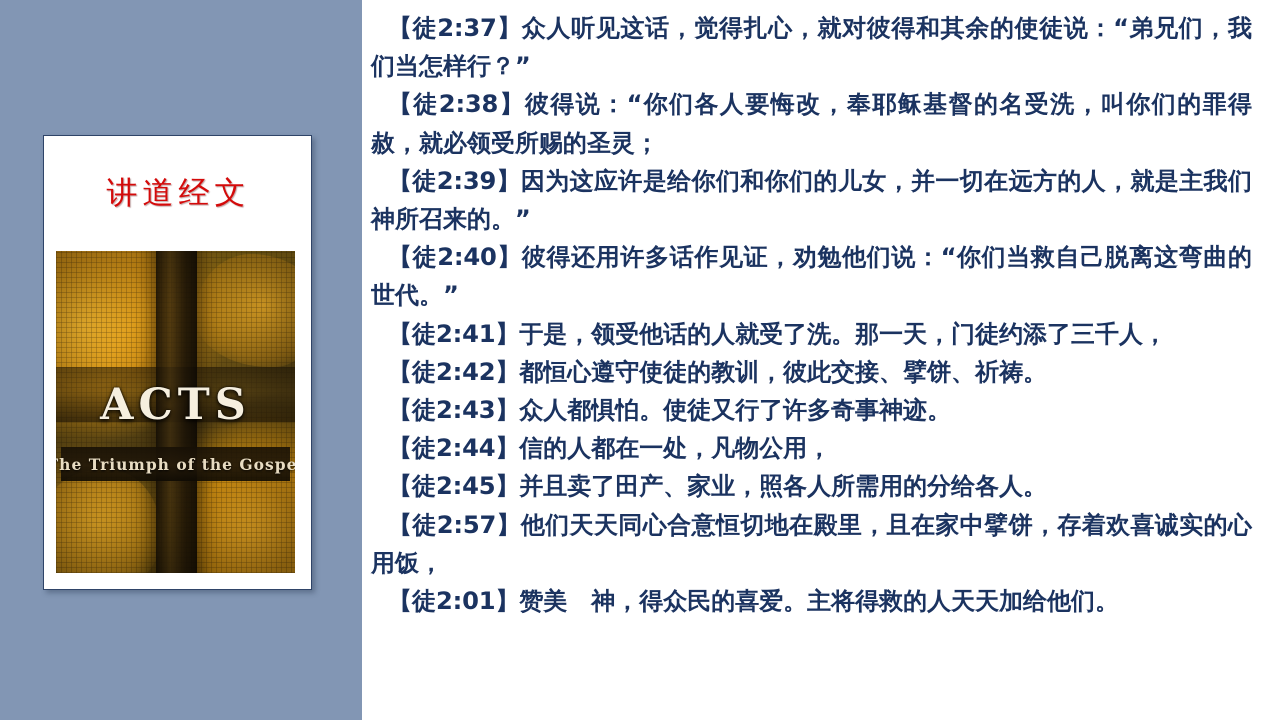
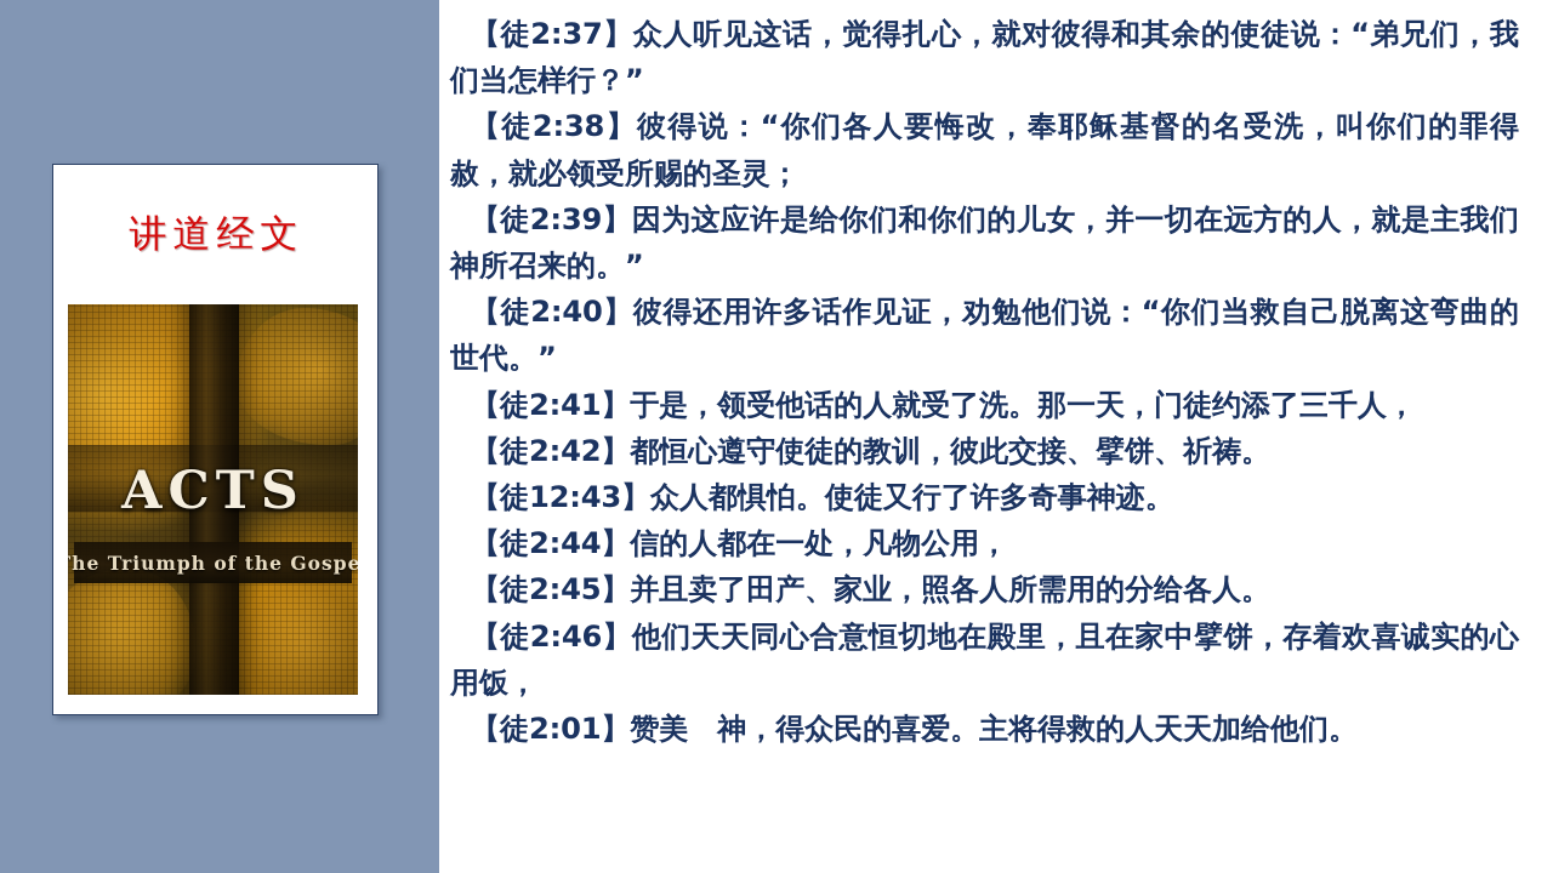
  讲道经文
  ACTS
  he Triumph of the Gospe
  【徒2:37】众人听见这话，觉得扎心，就对彼得和其余的使徒说：“弟兄们，我们当怎样行？”
  【徒2:38】彼得说：“你们各人要悔改，奉耶稣基督的名受洗，叫你们的罪得赦，就必领受所赐的圣灵；
  【徒2:39】因为这应许是给你们和你们的儿女，并一切在远方的人，就是主我们 神所召来的。”
  【徒2:40】彼得还用许多话作见证，劝勉他们说：“你们当救自己脱离这弯曲的世代。”
  【徒2:41】于是，领受他话的人就受了洗。那一天，门徒约添了三千人，
  【徒2:42】都恒心遵守使徒的教训，彼此交接、擘饼、祈祷。
- 【徒2:43】众人都惧怕。使徒又行了许多奇事神迹。
+ 【徒12:43】众人都惧怕。使徒又行了许多奇事神迹。
  【徒2:44】信的人都在一处，凡物公用，
  【徒2:45】并且卖了田产、家业，照各人所需用的分给各人。
- 【徒2:57】他们天天同心合意恒切地在殿里，且在家中擘饼，存着欢喜诚实的心用饭，
+ 【徒2:46】他们天天同心合意恒切地在殿里，且在家中擘饼，存着欢喜诚实的心用饭，
  【徒2:01】赞美 神，得众民的喜爱。主将得救的人天天加给他们。
